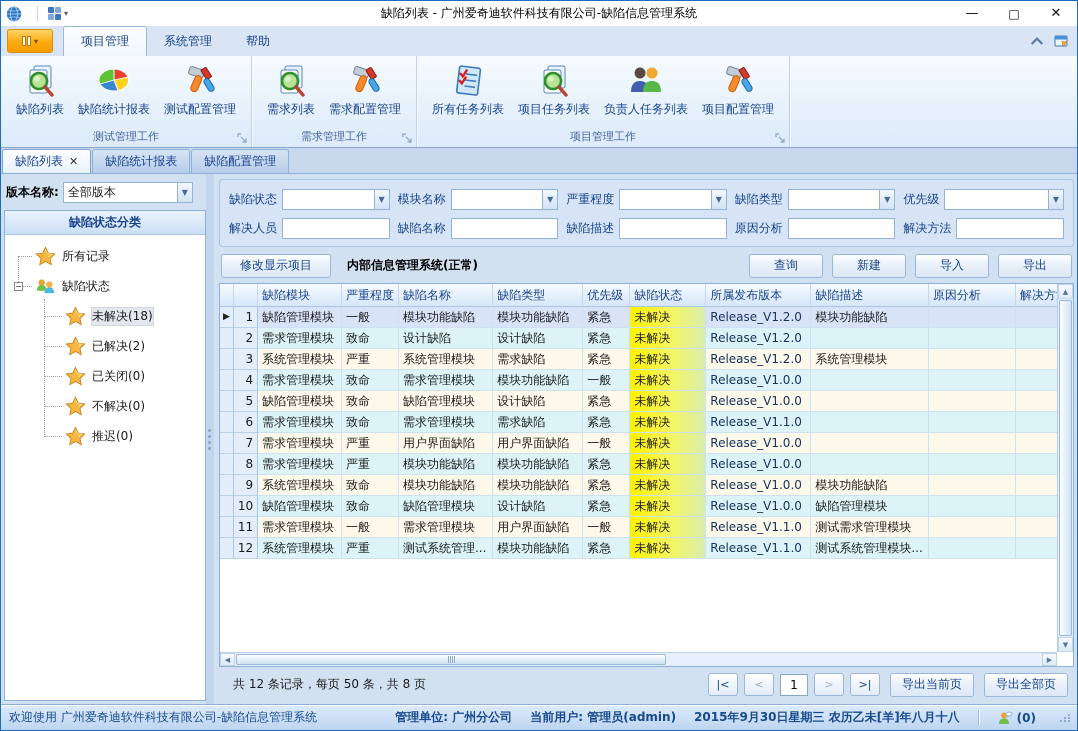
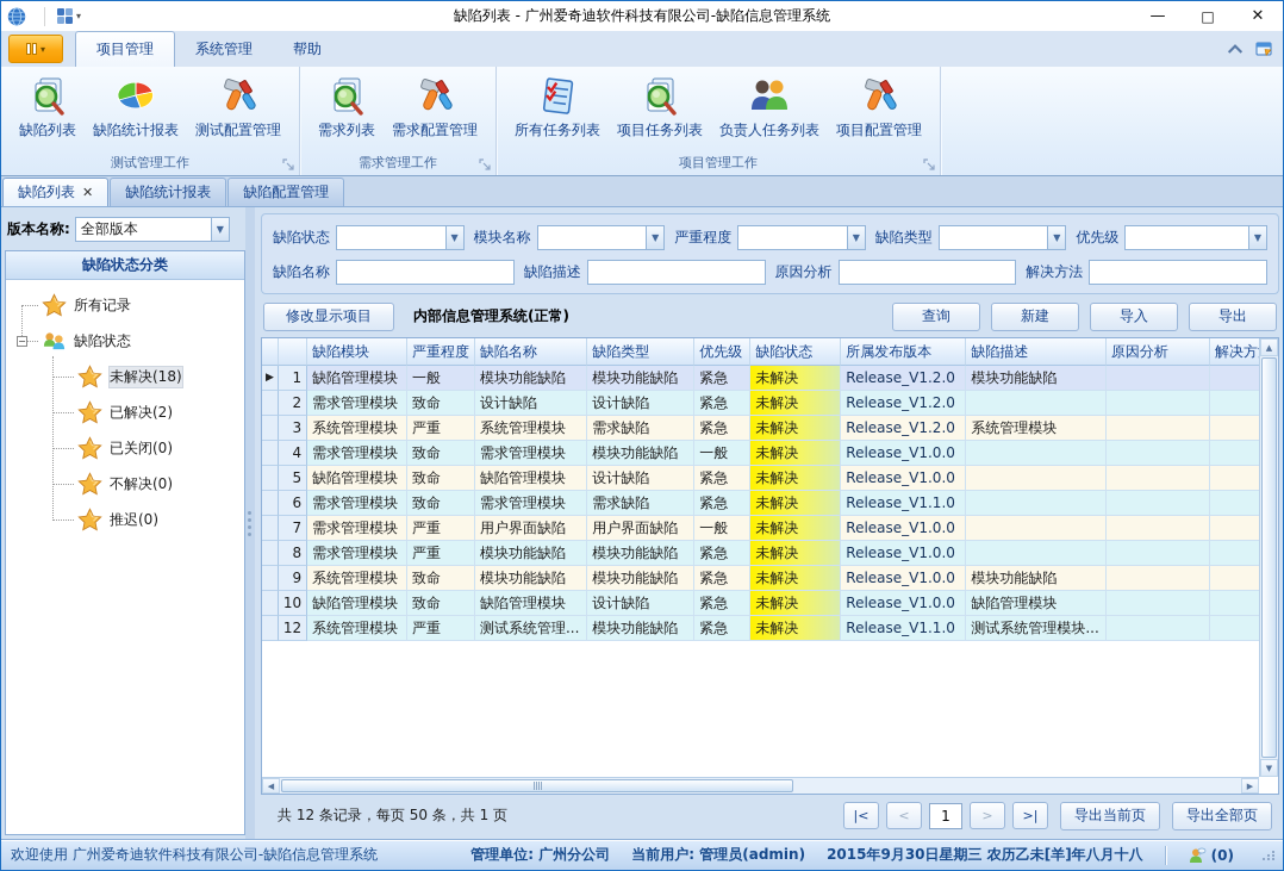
  ▾
  缺陷列表 - 广州爱奇迪软件科技有限公司-缺陷信息管理系统
  —
  □
  ✕
  ▾
  项目管理
  系统管理
  帮助
  缺陷列表
  缺陷统计报表
  测试配置管理
  测试管理工作
  需求列表
  需求配置管理
  需求管理工作
  所有任务列表
  项目任务列表
  负责人任务列表
  项目配置管理
  项目管理工作
  缺陷列表
  ✕
  缺陷统计报表
  缺陷配置管理
  版本名称:
  全部版本
  ▼
  缺陷状态分类
  所有记录
  −
  缺陷状态
  未解决(18)
  已解决(2)
  已关闭(0)
  不解决(0)
  推迟(0)
  缺陷状态
  ▼
  模块名称
  ▼
  严重程度
  ▼
  缺陷类型
  ▼
  优先级
  ▼
- 解决人员
  缺陷名称
  缺陷描述
  原因分析
  解决方法
  修改显示项目
  内部信息管理系统(正常)
  查询
  新建
  导入
  导出
  		缺陷模块	严重程度	缺陷名称	缺陷类型	优先级	缺陷状态	所属发布版本	缺陷描述	原因分析	解决方
  ▶	1	缺陷管理模块	一般	模块功能缺陷	模块功能缺陷	紧急	未解决	Release_V1.2.0	模块功能缺陷
  	2	需求管理模块	致命	设计缺陷	设计缺陷	紧急	未解决	Release_V1.2.0
  	3	系统管理模块	严重	系统管理模块	需求缺陷	紧急	未解决	Release_V1.2.0	系统管理模块
  	4	需求管理模块	致命	需求管理模块	模块功能缺陷	一般	未解决	Release_V1.0.0
  	5	缺陷管理模块	致命	缺陷管理模块	设计缺陷	紧急	未解决	Release_V1.0.0
  	6	需求管理模块	致命	需求管理模块	需求缺陷	紧急	未解决	Release_V1.1.0
  	7	需求管理模块	严重	用户界面缺陷	用户界面缺陷	一般	未解决	Release_V1.0.0
  	8	需求管理模块	严重	模块功能缺陷	模块功能缺陷	紧急	未解决	Release_V1.0.0
  	9	系统管理模块	致命	模块功能缺陷	模块功能缺陷	紧急	未解决	Release_V1.0.0	模块功能缺陷
  	10	缺陷管理模块	致命	缺陷管理模块	设计缺陷	紧急	未解决	Release_V1.0.0	缺陷管理模块
- 	11	需求管理模块	一般	需求管理模块	用户界面缺陷	一般	未解决	Release_V1.1.0	测试需求管理模块
  	12	系统管理模块	严重	测试系统管理...	模块功能缺陷	紧急	未解决	Release_V1.1.0	测试系统管理模块...
  ▲
  ▼
  ◀
  ▶
- 共 12 条记录，每页 50 条，共 8 页
+ 共 12 条记录，每页 50 条，共 1 页
  |<
  <
  1
  >
  >|
  导出当前页
  导出全部页
  欢迎使用 广州爱奇迪软件科技有限公司-缺陷信息管理系统
  管理单位: 广州分公司
  当前用户: 管理员(admin)
  2015年9月30日星期三 农历乙未[羊]年八月十八
  (0)
